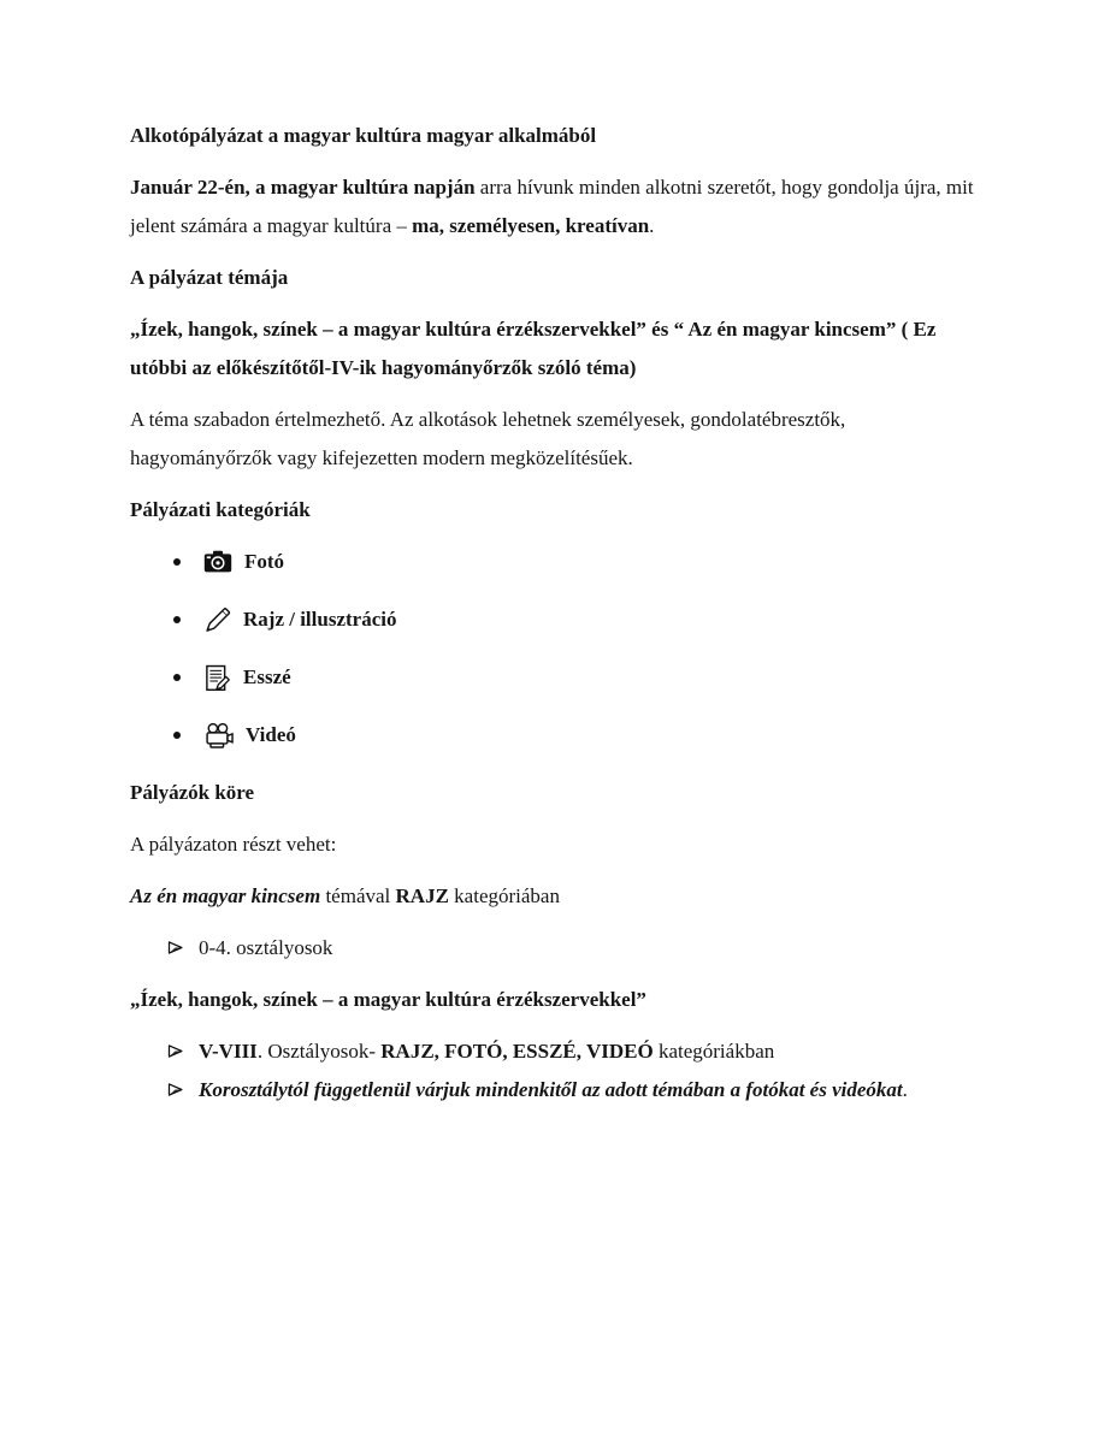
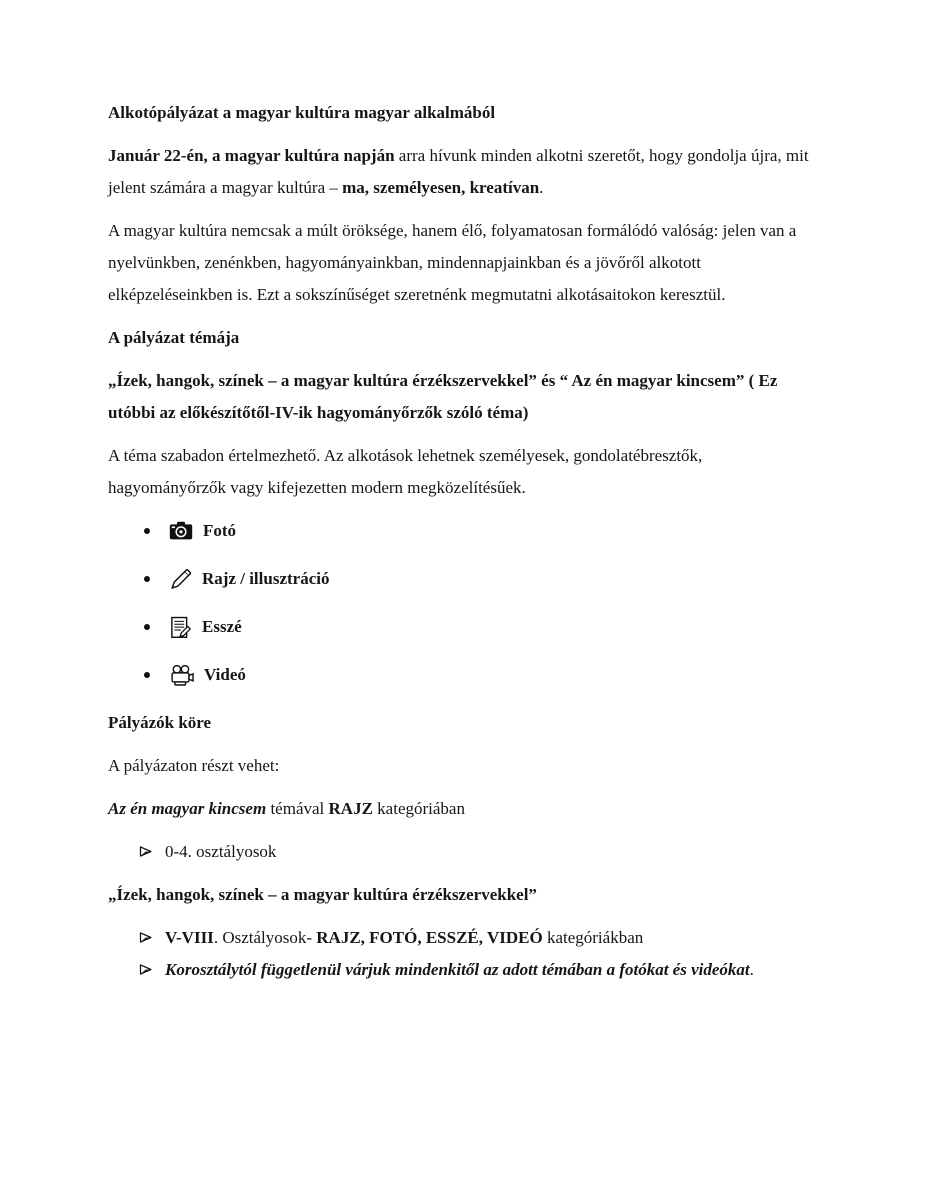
  Alkotópályázat a magyar kultúra magyar alkalmából
  Január 22-én, a magyar kultúra napján arra hívunk minden alkotni szeretőt, hogy gondolja újra, mit jelent számára a magyar kultúra – ma, személyesen, kreatívan.
+ A magyar kultúra nemcsak a múlt öröksége, hanem élő, folyamatosan formálódó valóság: jelen van a nyelvünkben, zenénkben, hagyományainkban, mindennapjainkban és a jövőről alkotott elképzeléseinkben is. Ezt a sokszínűséget szeretnénk megmutatni alkotásaitokon keresztül.
  A pályázat témája
  „Ízek, hangok, színek – a magyar kultúra érzékszervekkel” és “ Az én magyar kincsem” ( Ez utóbbi az előkészítőtől-IV-ik hagyományőrzők szóló téma)
  A téma szabadon értelmezhető. Az alkotások lehetnek személyesek, gondolatébresztők, hagyományőrzők vagy kifejezetten modern megközelítésűek.
- Pályázati kategóriák
  Fotó
  Rajz / illusztráció
  Esszé
  Videó
  Pályázók köre
  A pályázaton részt vehet:
  Az én magyar kincsem témával RAJZ kategóriában
  0-4. osztályosok
  „Ízek, hangok, színek – a magyar kultúra érzékszervekkel”
  V-VIII. Osztályosok- RAJZ, FOTÓ, ESSZÉ, VIDEÓ kategóriákban
  Korosztálytól függetlenül várjuk mindenkitől az adott témában a fotókat és videókat.
